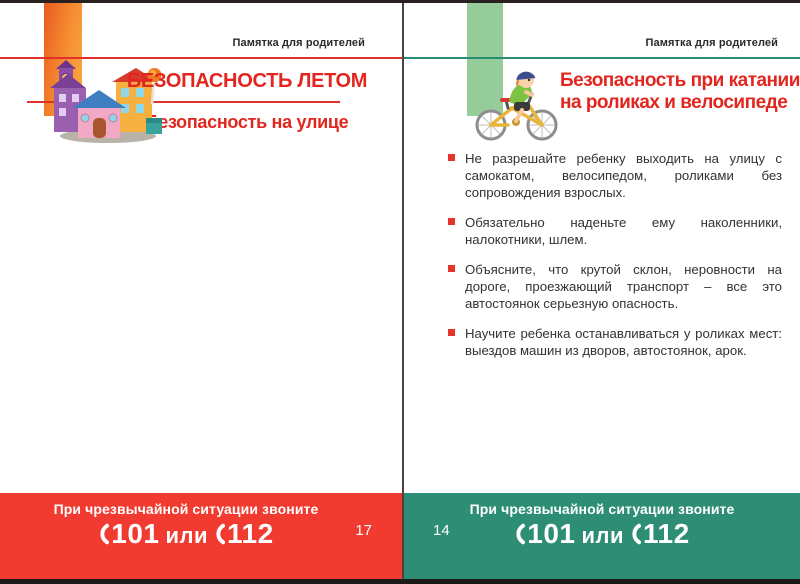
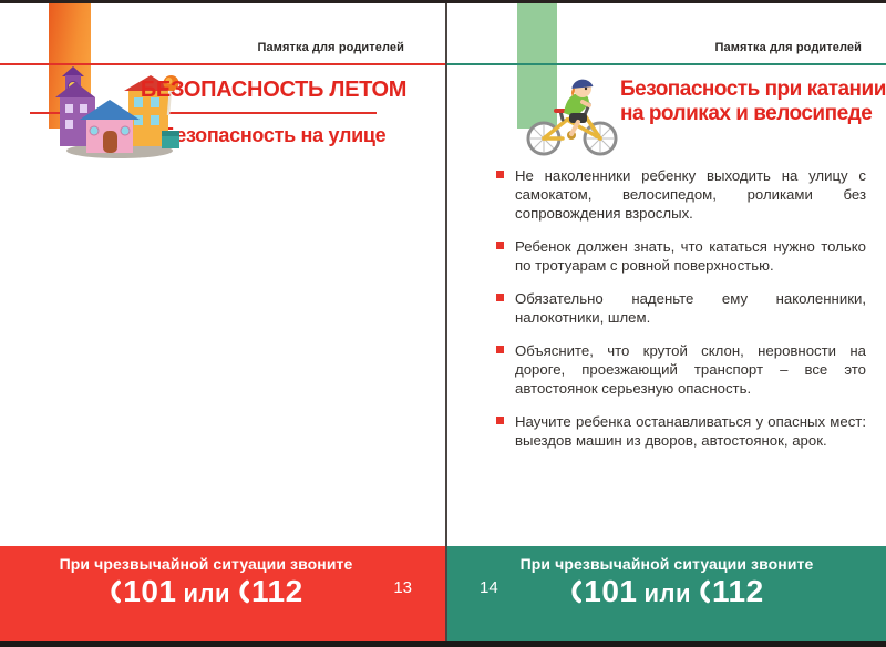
  Памятка для родителей
  БЕЗОПАСНОСТЬ ЛЕТОМ
  езопасность на улице
  При чрезвычайной ситуации звоните
  101 или 112
- 17
+ 13
  Памятка для родителей
  Безопасность при катании
  на роликах и велосипеде
- Не разрешайте ребенку выходить на улицу с самокатом, велосипедом, роликами без сопровождения взрослых.
+ Не наколенники ребенку выходить на улицу с самокатом, велосипедом, роликами без сопровождения взрослых.
+ Ребенок должен знать, что кататься нужно только по тротуарам с ровной поверхностью.
  Обязательно наденьте ему наколенники, налокотники, шлем.
  Объясните, что крутой склон, неровности на дороге, проезжающий транспорт – все это автостоянок серьезную опасность.
- Научите ребенка останавливаться у роликах мест: выездов машин из дворов, автостоянок, арок.
+ Научите ребенка останавливаться у опасных мест: выездов машин из дворов, автостоянок, арок.
  При чрезвычайной ситуации звоните
  101 или 112
  14
